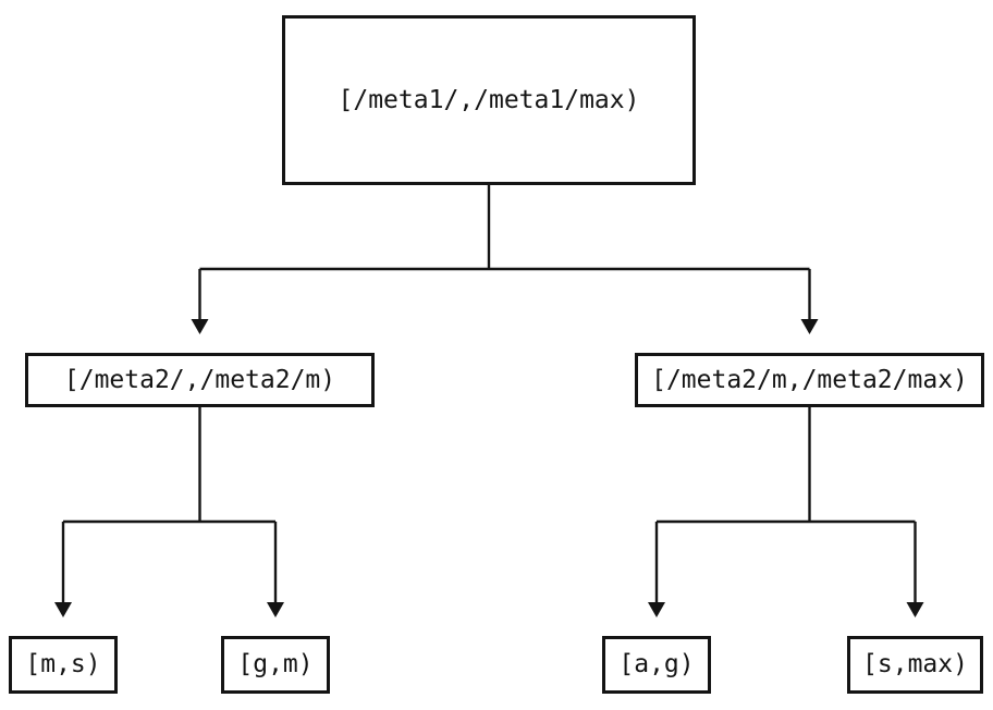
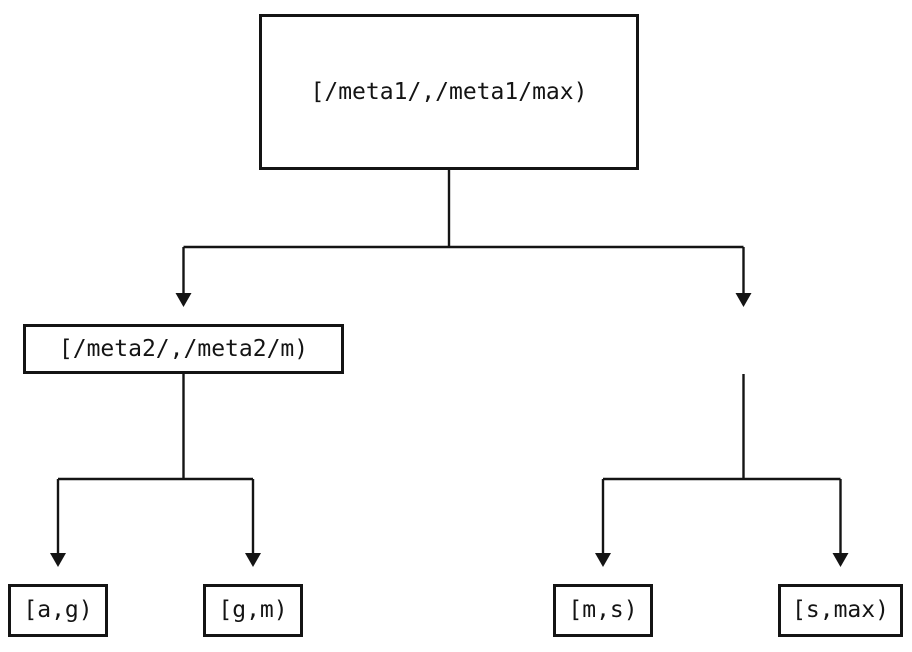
  [/meta1/,/meta1/max)
  [/meta2/,/meta2/m)
- [/meta2/m,/meta2/max)
- [m,s)
+ [a,g)
  [g,m)
- [a,g)
+ [m,s)
  [s,max)
